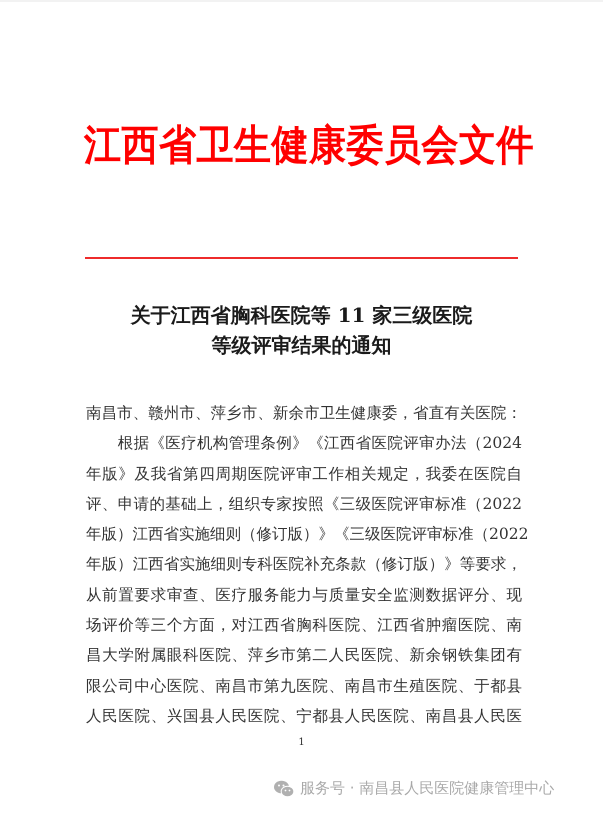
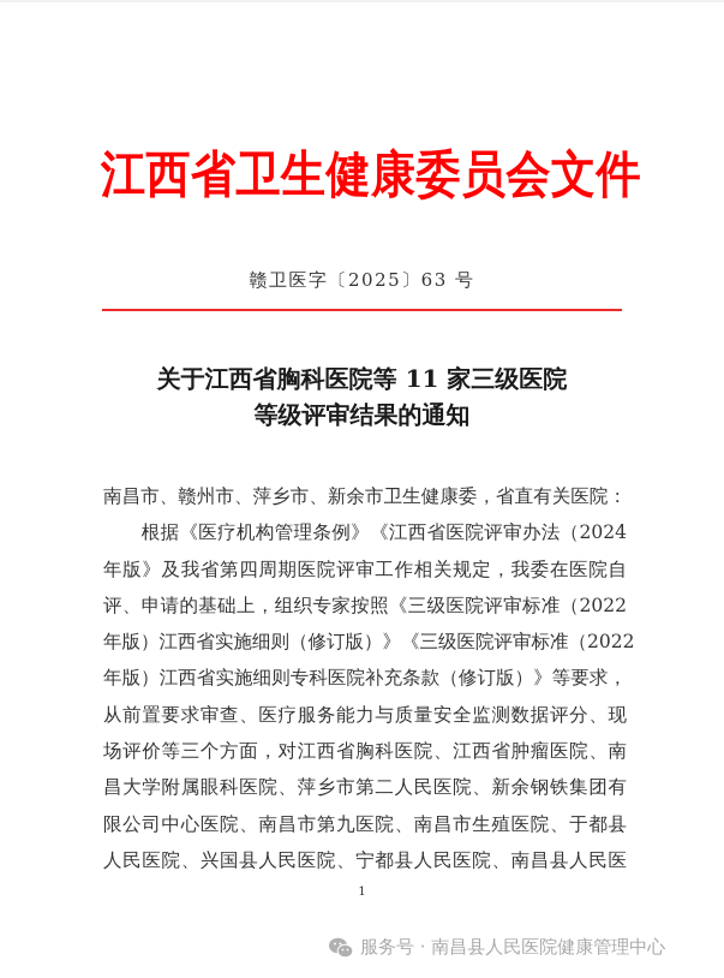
  江西省卫生健康委员会文件
+ 赣卫医字〔2025〕63 号
  关于江西省胸科医院等 11 家三级医院
  等级评审结果的通知
  南昌市、赣州市、萍乡市、新余市卫生健康委，省直有关医院：
  根据《医疗机构管理条例》《江西省医院评审办法（2024
  年版》及我省第四周期医院评审工作相关规定，我委在医院自
  评、申请的基础上，组织专家按照《三级医院评审标准（2022
  年版）江西省实施细则（修订版）》《三级医院评审标准（2022
  年版）江西省实施细则专科医院补充条款（修订版）》等要求，
  从前置要求审查、医疗服务能力与质量安全监测数据评分、现
  场评价等三个方面，对江西省胸科医院、江西省肿瘤医院、南
  昌大学附属眼科医院、萍乡市第二人民医院、新余钢铁集团有
  限公司中心医院、南昌市第九医院、南昌市生殖医院、于都县
  人民医院、兴国县人民医院、宁都县人民医院、南昌县人民医
  1
  服务号 · 南昌县人民医院健康管理中心
